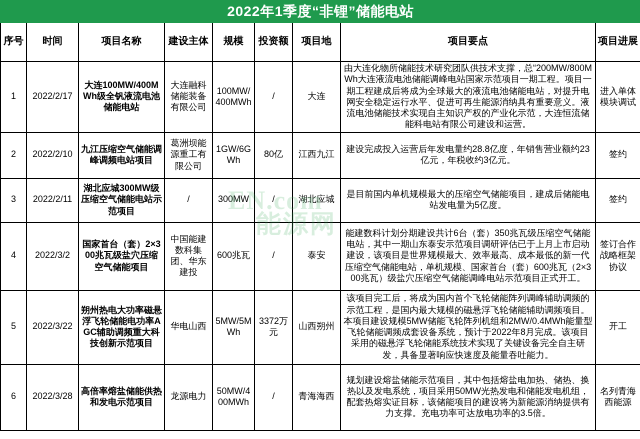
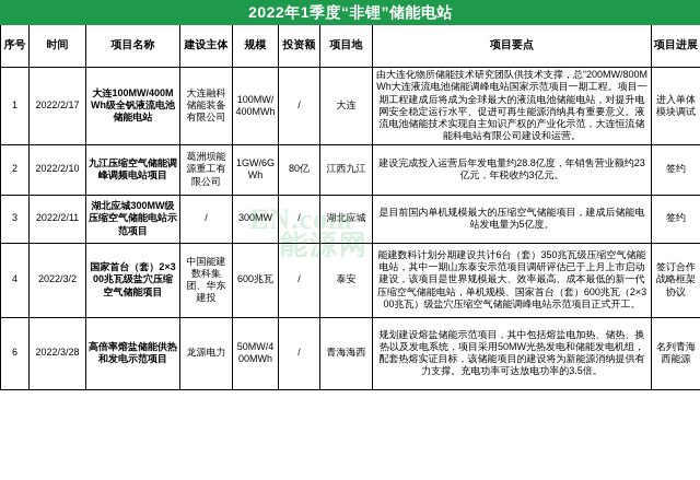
  EN.com
  能源网
  2022年1季度“非锂”储能电站
  序号	时间	项目名称	建设主体	规模	投资额	项目地	项目要点	项目进展
  1	2022/2/17	大连100MW/400MWh级全钒液流电池储能电站	大连融科储能装备有限公司	100MW/400MWh	/	大连	由大连化物所储能技术研究团队供技术支撑，总“200MW/800MWh大连液流电池储能调峰电站国家示范项目一期工程。项目一期工程建成后将成为全球最大的液流电池储能电站，对提升电网安全稳定运行水平、促进可再生能源消纳具有重要意义。液流电池储能技术实现自主知识产权的产业化示范，大连恒流储能科电站有限公司建设和运营。	进入单体模块调试
  2	2022/2/10	九江压缩空气储能调峰调频电站项目	葛洲坝能源重工有限公司	1GW/6GWh	80亿	江西九江	建设完成投入运营后年发电量约28.8亿度，年销售营业额约23亿元，年税收约3亿元。	签约
  3	2022/2/11	湖北应城300MW级压缩空气储能电站示范项目	/	300MW	/	湖北应城	是目前国内单机规模最大的压缩空气储能项目，建成后储能电站发电量为5亿度。	签约
  4	2022/3/2	国家首台（套）2×300兆瓦级盐穴压缩空气储能项目	中国能建数科集团、华东建投	600兆瓦	/	泰安	能建数科计划分期建设共计6台（套）350兆瓦级压缩空气储能电站，其中一期山东泰安示范项目调研评估已于上月上市启动建设，该项目是世界规模最大、效率最高、成本最低的新一代压缩空气储能电站，单机规模、国家首台（套）600兆瓦（2×300兆瓦）级盐穴压缩空气储能调峰电站示范项目正式开工。	签订合作战略框架协议
- 5	2022/3/22	朔州热电大功率磁悬浮飞轮储能电功率AGC辅助调频重大科技创新示范项目	华电山西	5MW/5MWh	3372万元	山西朔州	该项目完工后，将成为国内首个飞轮储能阵列调峰辅助调频的示范工程，是国内最大规模的磁悬浮飞轮储能辅助调频项目。本项目建设规模5MW储能飞轮阵列机组和2MW/0.4MWh能量型飞轮储能调频成套设备系统，预计于2022年8月完成。该项目采用的磁悬浮飞轮储能系统技术实现了关键设备完全自主研发，具备显著响应快速度及能量吞吐能力。	开工
  6	2022/3/28	高倍率熔盐储能供热和发电示范项目	龙源电力	50MW/400MWh	/	青海海西	规划建设熔盐储能示范项目，其中包括熔盐电加热、储热、换热以及发电系统，项目采用50MW光热发电和储能发电机组，配套热熔实证目标，该储能项目的建设将为新能源消纳提供有力支撑。充电功率可达放电功率的3.5倍。	名列青海西能源
